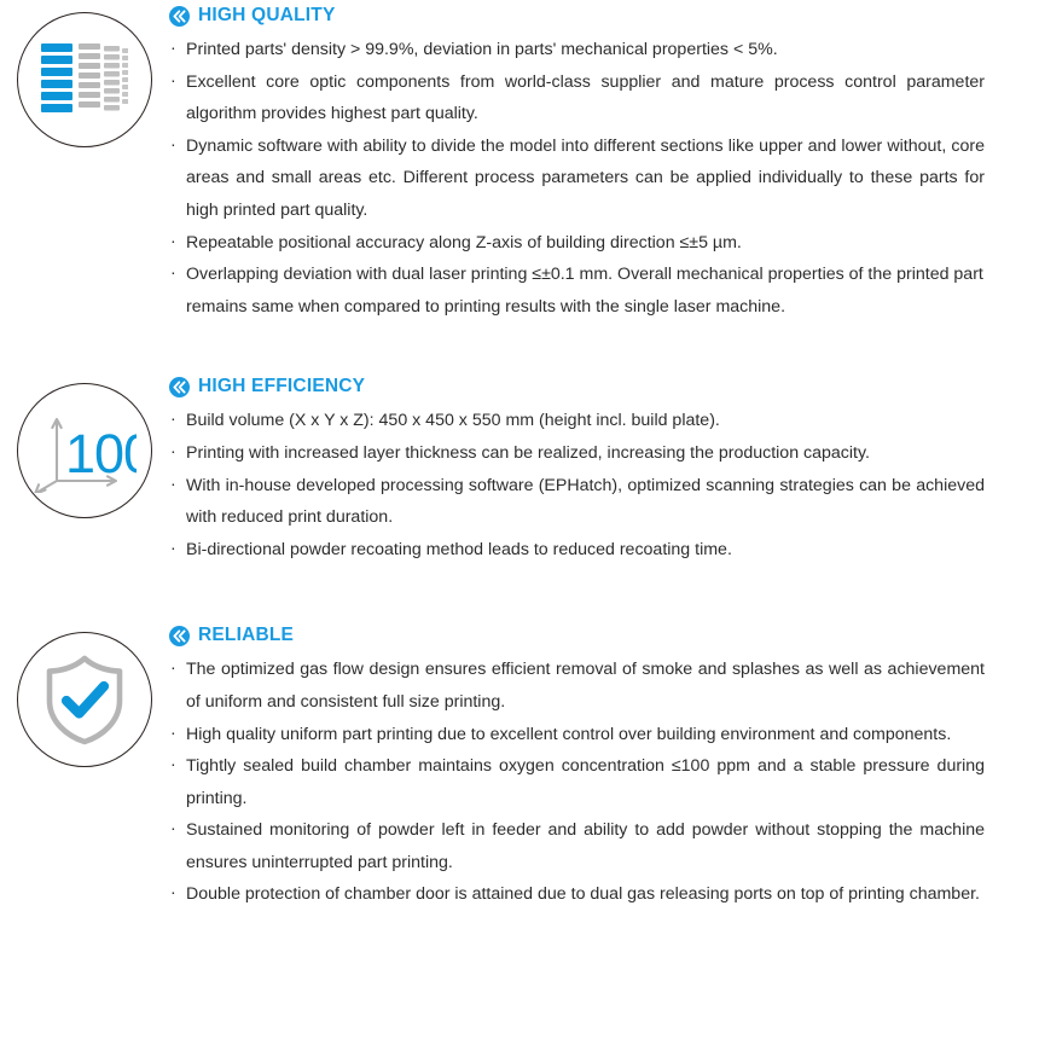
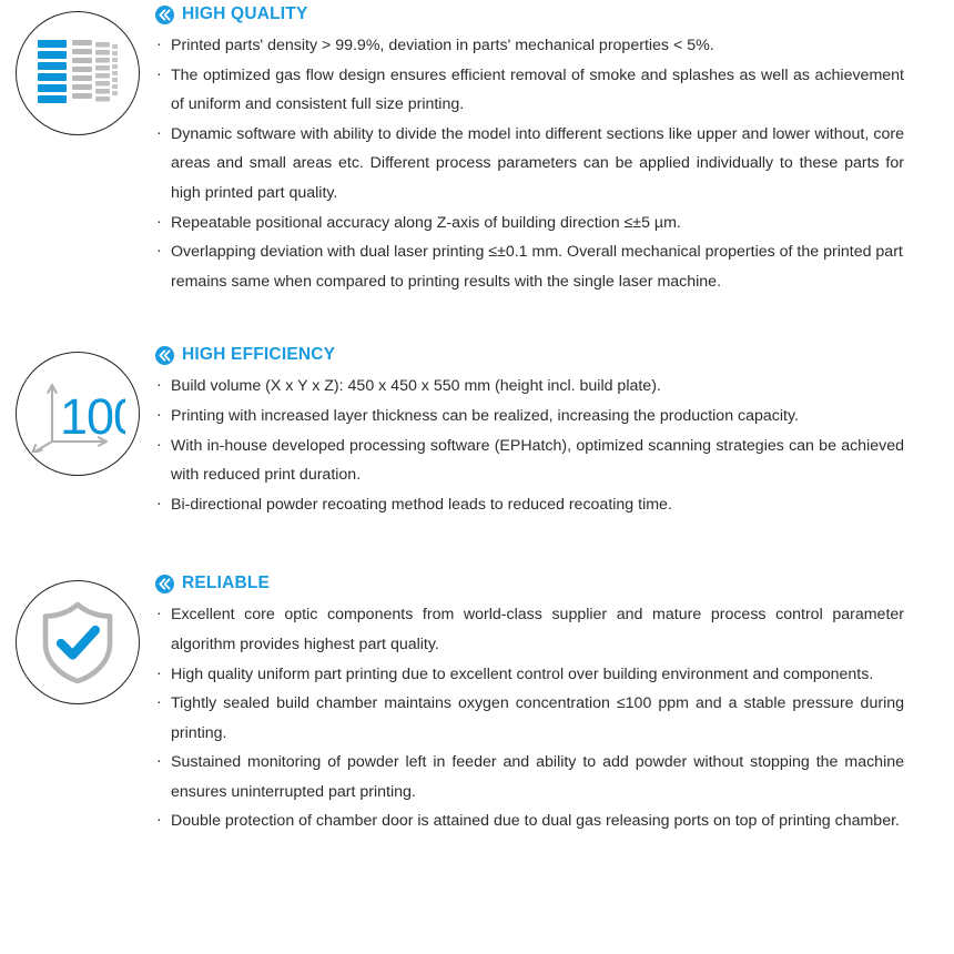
  HIGH QUALITY
  Printed parts' density > 99.9%, deviation in parts' mechanical properties < 5%.
- Excellent core optic components from world-class supplier and mature process control parameter algorithm provides highest part quality.
+ The optimized gas flow design ensures efficient removal of smoke and splashes as well as achievement of uniform and consistent full size printing.
  Dynamic software with ability to divide the model into different sections like upper and lower without, core areas and small areas etc. Different process parameters can be applied individually to these parts for high printed part quality.
  Repeatable positional accuracy along Z-axis of building direction ≤±5 µm.
  Overlapping deviation with dual laser printing ≤±0.1 mm. Overall mechanical properties of the printed part remains same when compared to printing results with the single laser machine.
  HIGH EFFICIENCY
  Build volume (X x Y x Z): 450 x 450 x 550 mm (height incl. build plate).
  Printing with increased layer thickness can be realized, increasing the production capacity.
  With in-house developed processing software (EPHatch), optimized scanning strategies can be achieved with reduced print duration.
  Bi-directional powder recoating method leads to reduced recoating time.
  RELIABLE
- The optimized gas flow design ensures efficient removal of smoke and splashes as well as achievement of uniform and consistent full size printing.
+ Excellent core optic components from world-class supplier and mature process control parameter algorithm provides highest part quality.
  High quality uniform part printing due to excellent control over building environment and components.
  Tightly sealed build chamber maintains oxygen concentration ≤100 ppm and a stable pressure during printing.
  Sustained monitoring of powder left in feeder and ability to add powder without stopping the machine ensures uninterrupted part printing.
  Double protection of chamber door is attained due to dual gas releasing ports on top of printing chamber.
